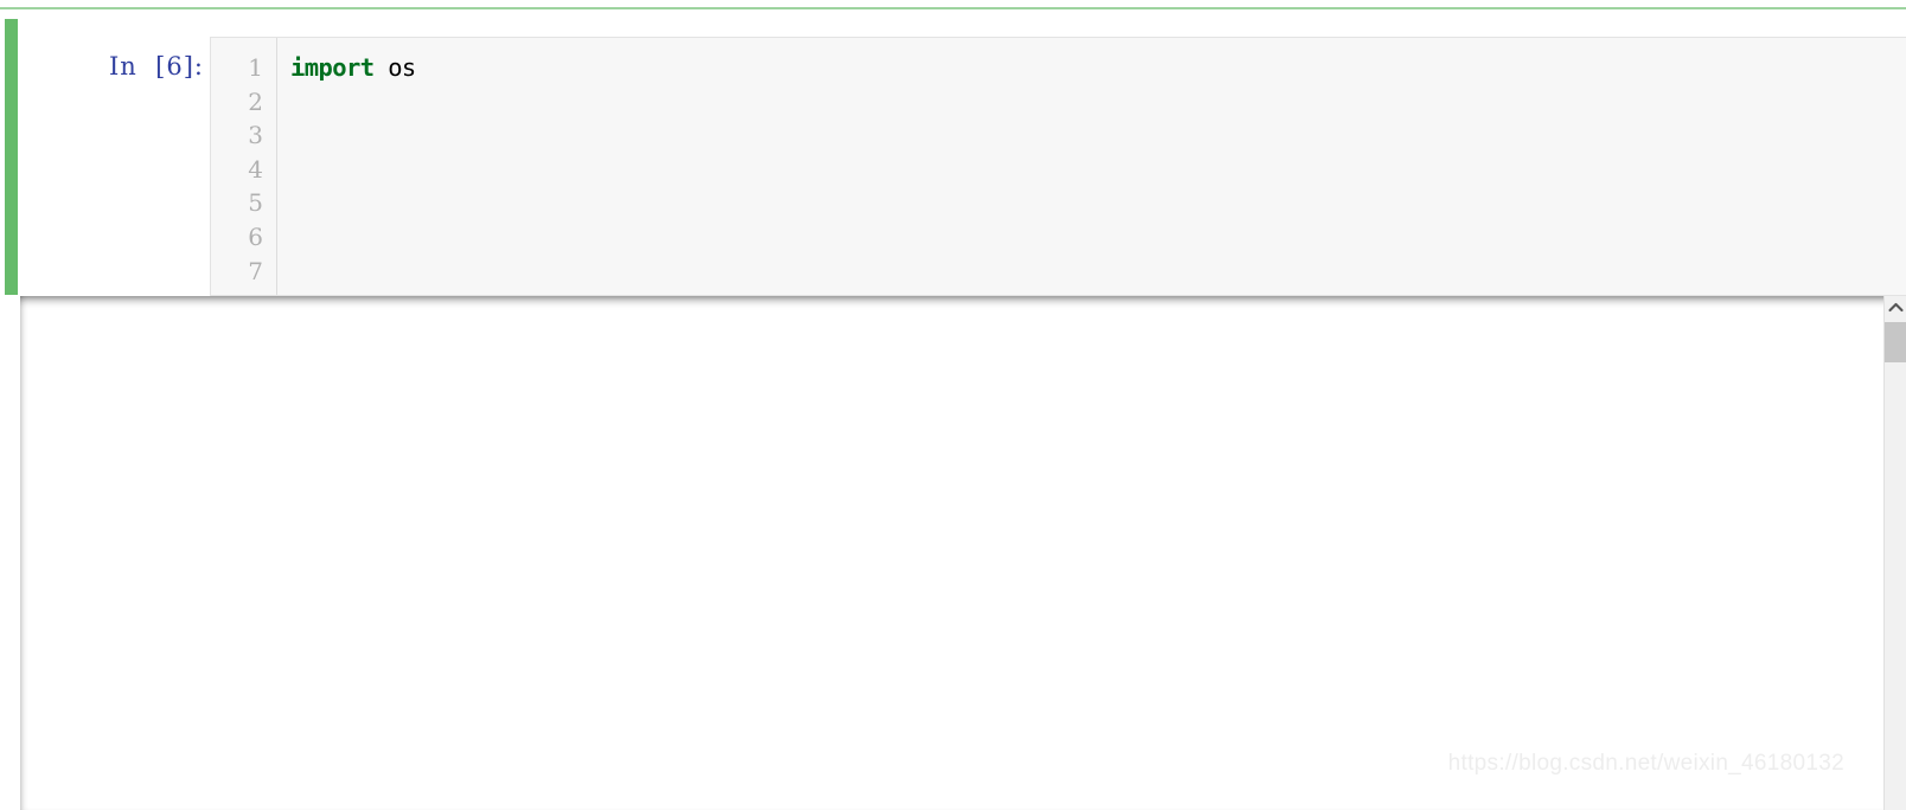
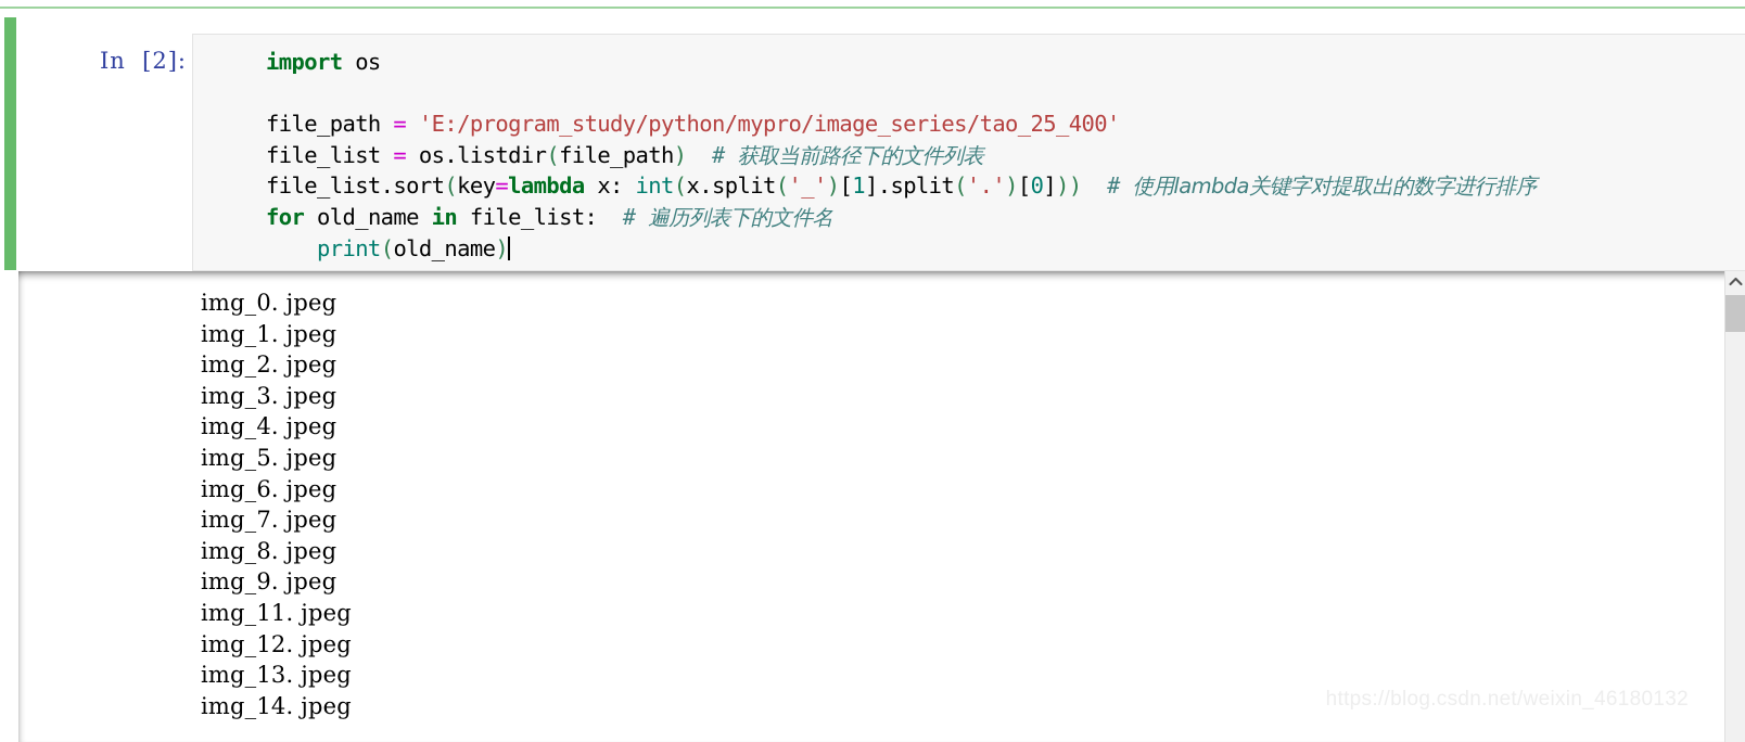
- In [6]:
+ In [2]:
- 1
- 2
- 3
- 4
- 5
- 6
- 7
  import os
+ file_path = 'E:/program_study/python/mypro/image_series/tao_25_400'
+ file_list = os.listdir(file_path) # 获取当前路径下的文件列表
+ file_list.sort(key=lambda x: int(x.split('_')[1].split('.')[0])) # 使用lambda关键字对提取出的数字进行排序
+ for old_name in file_list: # 遍历列表下的文件名
+ print(old_name)
+ img_0. jpeg
+ img_1. jpeg
+ img_2. jpeg
+ img_3. jpeg
+ img_4. jpeg
+ img_5. jpeg
+ img_6. jpeg
+ img_7. jpeg
+ img_8. jpeg
+ img_9. jpeg
+ img_11. jpeg
+ img_12. jpeg
+ img_13. jpeg
+ img_14. jpeg
